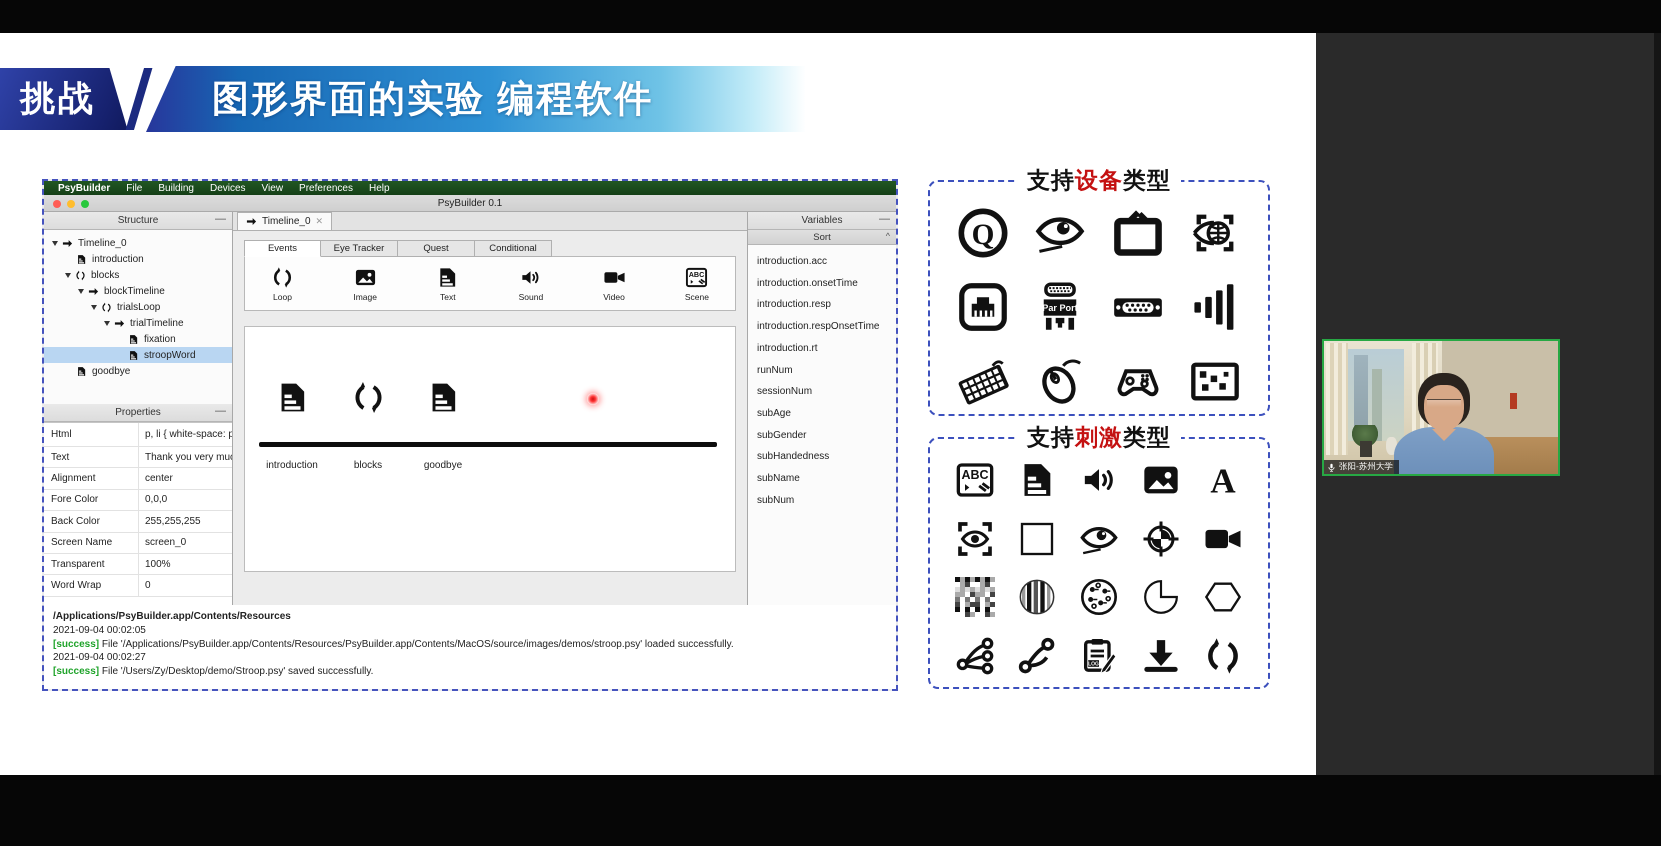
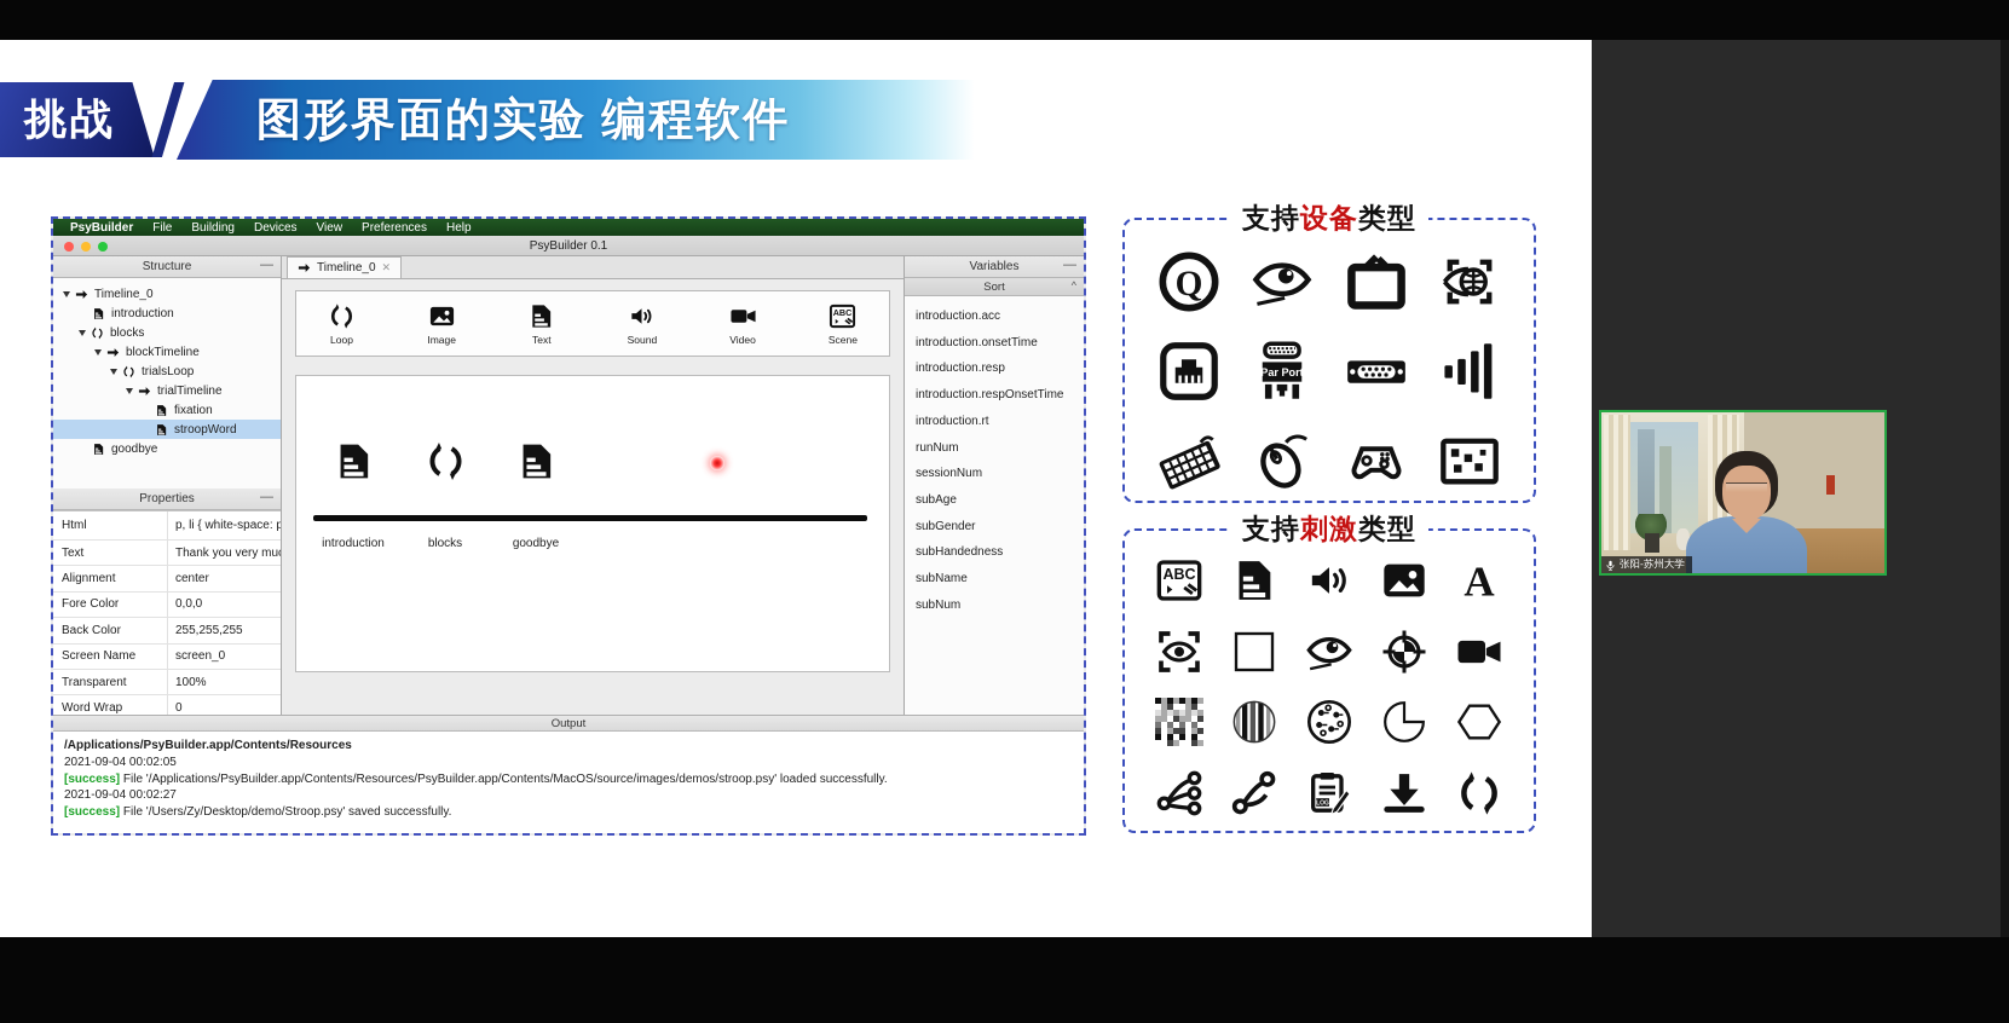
  挑战
  图形界面的实验 编程软件
  PsyBuilder
  File
  Building
  Devices
  View
  Preferences
  Help
  PsyBuilder 0.1
  Structure
  —
  Timeline_0
  introduction
  blocks
  blockTimeline
  trialsLoop
  trialTimeline
  fixation
  stroopWord
  goodbye
  Properties
  —
  Html
  p, li { white-space: p
  Text
  Thank you very mu
  Alignment
  center
  Fore Color
  0,0,0
  Back Color
  255,255,255
  Screen Name
  screen_0
  Transparent
  100%
  Word Wrap
  0
  Timeline_0
  ✕
- Events
- Eye Tracker
- Quest
- Conditional
  Loop
  Image
  Text
  Sound
  Video
  ABC
  Scene
  introduction
  blocks
  goodbye
  Variables
  —
  Sort
  ^
  introduction.acc
  introduction.onsetTime
  introduction.resp
  introduction.respOnsetTime
  introduction.rt
  runNum
  sessionNum
  subAge
  subGender
  subHandedness
  subName
  subNum
+ Output
  /Applications/PsyBuilder.app/Contents/Resources
  2021-09-04 00:02:05
  [success] File '/Applications/PsyBuilder.app/Contents/Resources/PsyBuilder.app/Contents/MacOS/source/images/demos/stroop.psy' loaded successfully.
  2021-09-04 00:02:27
  [success] File '/Users/Zy/Desktop/demo/Stroop.psy' saved successfully.
  支持设备类型
  Q
  Par Port
  支持刺激类型
  ABC
  A
  张阳-苏州大学
